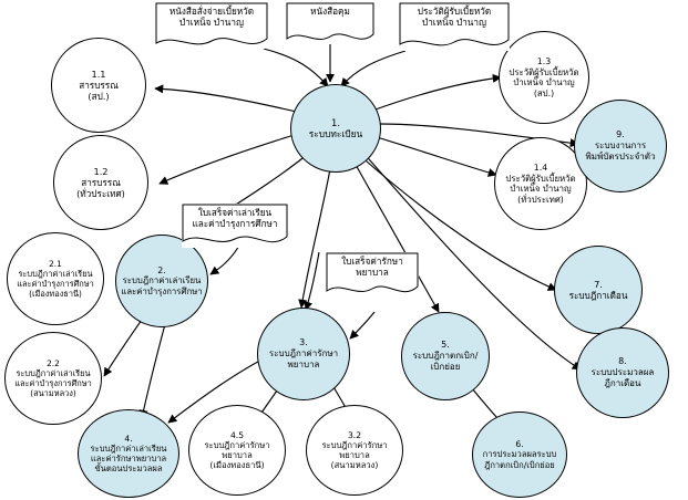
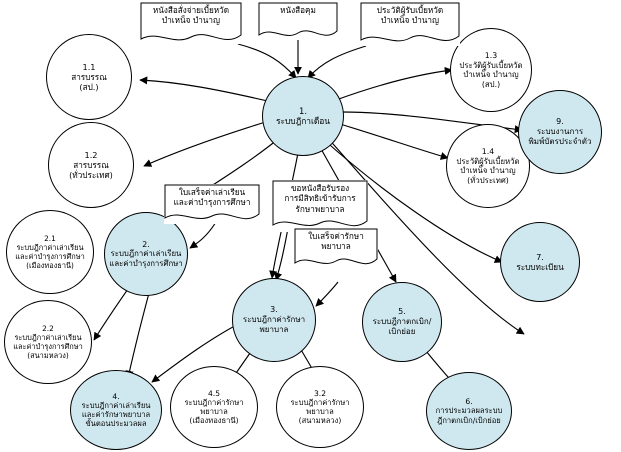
  หนังสือสั่งจ่ายเบี้ยหวัด
  บำเหน็จ บำนาญ
  หนังสือคุม
  ประวัติผู้รับเบี้ยหวัด
  บำเหน็จ บำนาญ
  ใบเสร็จค่าเล่าเรียน
  และค่าบำรุงการศึกษา
+ ขอหนังสือรับรอง
+ การมีสิทธิเข้ารับการ
+ รักษาพยาบาล
  ใบเสร็จค่ารักษา
  พยาบาล
  1.
- ระบบทะเบียน
+ ระบบฎีกาเดือน
  1.1
  สารบรรณ
  (สป.)
  1.2
  สารบรรณ
  (ทั่วประเทศ)
  1.3
  ประวัติผู้รับเบี้ยหวัด
  บำเหน็จ บำนาญ
  (สป.)
  1.4
  ประวัติผู้รับเบี้ยหวัด
  บำเหน็จ บำนาญ
  (ทั่วประเทศ)
  9.
  ระบบงานการ
  พิมพ์บัตรประจำตัว
  2.
  ระบบฎีกาค่าเล่าเรียน
  และค่าบำรุงการศึกษา
  2.1
  ระบบฎีกาค่าเล่าเรียน
  และค่าบำรุงการศึกษา
  (เมืองทองธานี)
  2.2
  ระบบฎีกาค่าเล่าเรียน
  และค่าบำรุงการศึกษา
  (สนามหลวง)
  3.
  ระบบฎีกาค่ารักษา
  พยาบาล
  4.5
  ระบบฎีกาค่ารักษา
  พยาบาล
  (เมืองทองธานี)
  3.2
  ระบบฎีกาค่ารักษา
  พยาบาล
  (สนามหลวง)
  4.
  ระบบฎีกาค่าเล่าเรียน
  และค่ารักษาพยาบาล
  ขั้นตอนประมวลผล
  5.
  ระบบฎีกาตกเบิก/
  เบิกย่อย
  6.
  การประมวลผลระบบ
  ฎีกาตกเบิก/เบิกย่อย
  7.
- ระบบฎีกาเดือน
+ ระบบทะเบียน
- 8.
- ระบบประมวลผล
- ฎีกาเดือน
